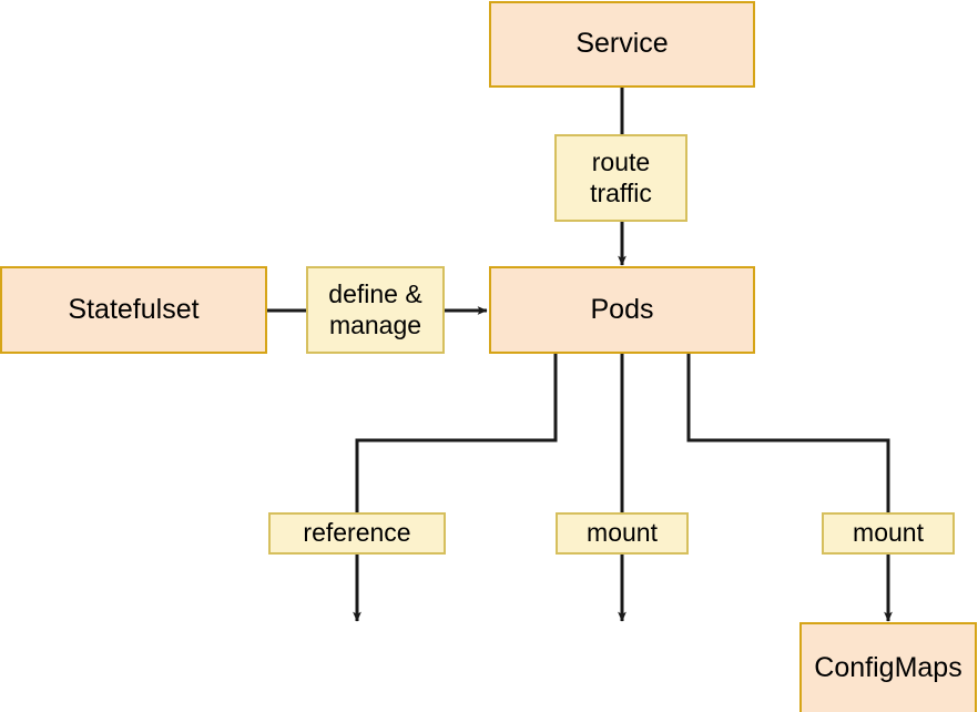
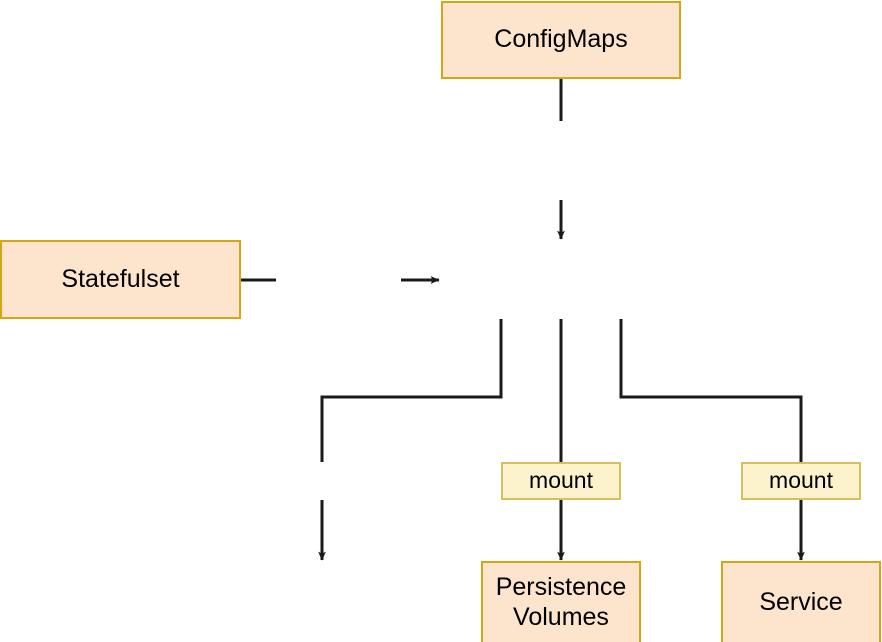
- Service
+ ConfigMaps
- route
- traffic
  Statefulset
- define &
- manage
- Pods
- reference
  mount
  mount
+ Persistence
+ Volumes
- ConfigMaps
+ Service
